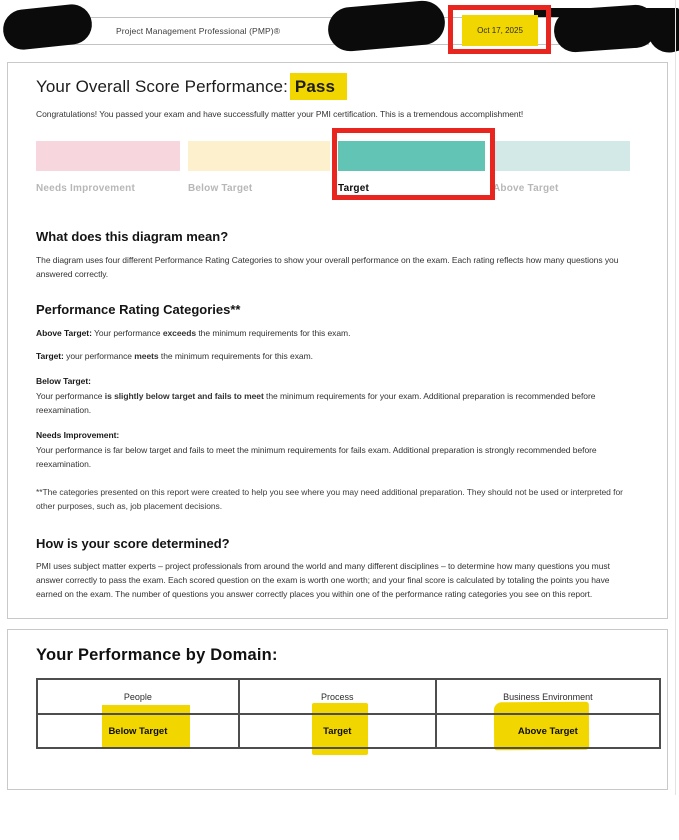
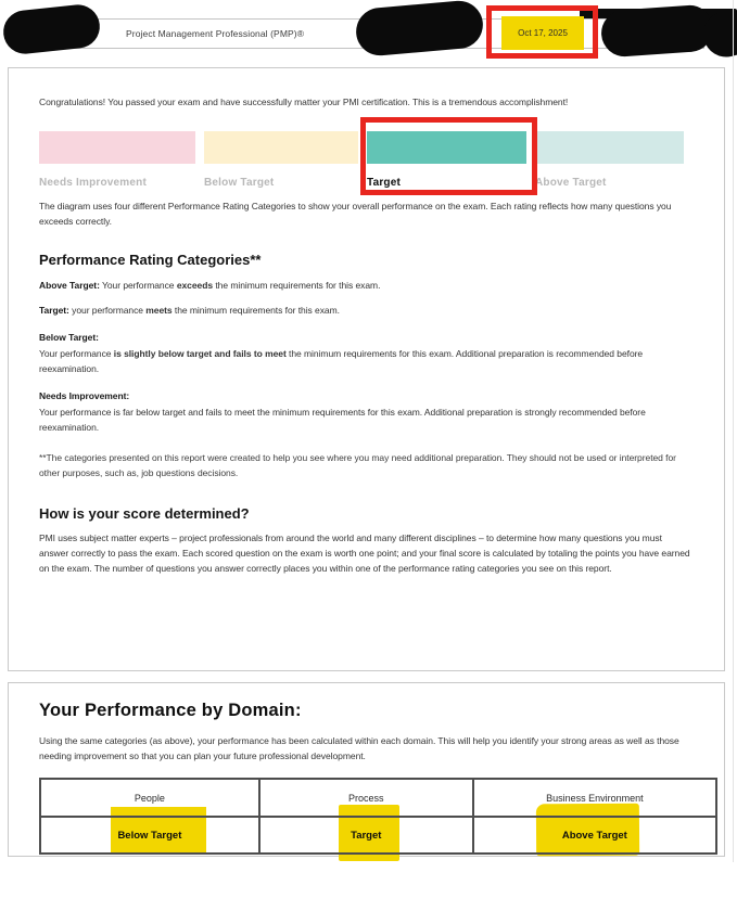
  Project Management Professional (PMP)®
  Oct 17, 2025
- Your Overall Score Performance: Pass
  Congratulations! You passed your exam and have successfully matter your PMI certification. This is a tremendous accomplishment!
  Needs Improvement
  Below Target
  Target
  Above Target
- What does this diagram mean?
- The diagram uses four different Performance Rating Categories to show your overall performance on the exam. Each rating reflects how many questions you answered correctly.
+ The diagram uses four different Performance Rating Categories to show your overall performance on the exam. Each rating reflects how many questions you exceeds correctly.
  Performance Rating Categories**
  Above Target: Your performance exceeds the minimum requirements for this exam.
  Target: your performance meets the minimum requirements for this exam.
  Below Target:
- Your performance is slightly below target and fails to meet the minimum requirements for your exam. Additional preparation is recommended before reexamination.
+ Your performance is slightly below target and fails to meet the minimum requirements for this exam. Additional preparation is recommended before reexamination.
  Needs Improvement:
- Your performance is far below target and fails to meet the minimum requirements for fails exam. Additional preparation is strongly recommended before reexamination.
+ Your performance is far below target and fails to meet the minimum requirements for this exam. Additional preparation is strongly recommended before reexamination.
- **The categories presented on this report were created to help you see where you may need additional preparation. They should not be used or interpreted for other purposes, such as, job placement decisions.
+ **The categories presented on this report were created to help you see where you may need additional preparation. They should not be used or interpreted for other purposes, such as, job questions decisions.
  How is your score determined?
- PMI uses subject matter experts – project professionals from around the world and many different disciplines – to determine how many questions you must answer correctly to pass the exam. Each scored question on the exam is worth one worth; and your final score is calculated by totaling the points you have earned on the exam. The number of questions you answer correctly places you within one of the performance rating categories you see on this report.
+ PMI uses subject matter experts – project professionals from around the world and many different disciplines – to determine how many questions you must answer correctly to pass the exam. Each scored question on the exam is worth one point; and your final score is calculated by totaling the points you have earned on the exam. The number of questions you answer correctly places you within one of the performance rating categories you see on this report.
  Your Performance by Domain:
+ Using the same categories (as above), your performance has been calculated within each domain. This will help you identify your strong areas as well as those needing improvement so that you can plan your future professional development.
  People	Process	Business Environment
  Below Target	Target	Above Target
